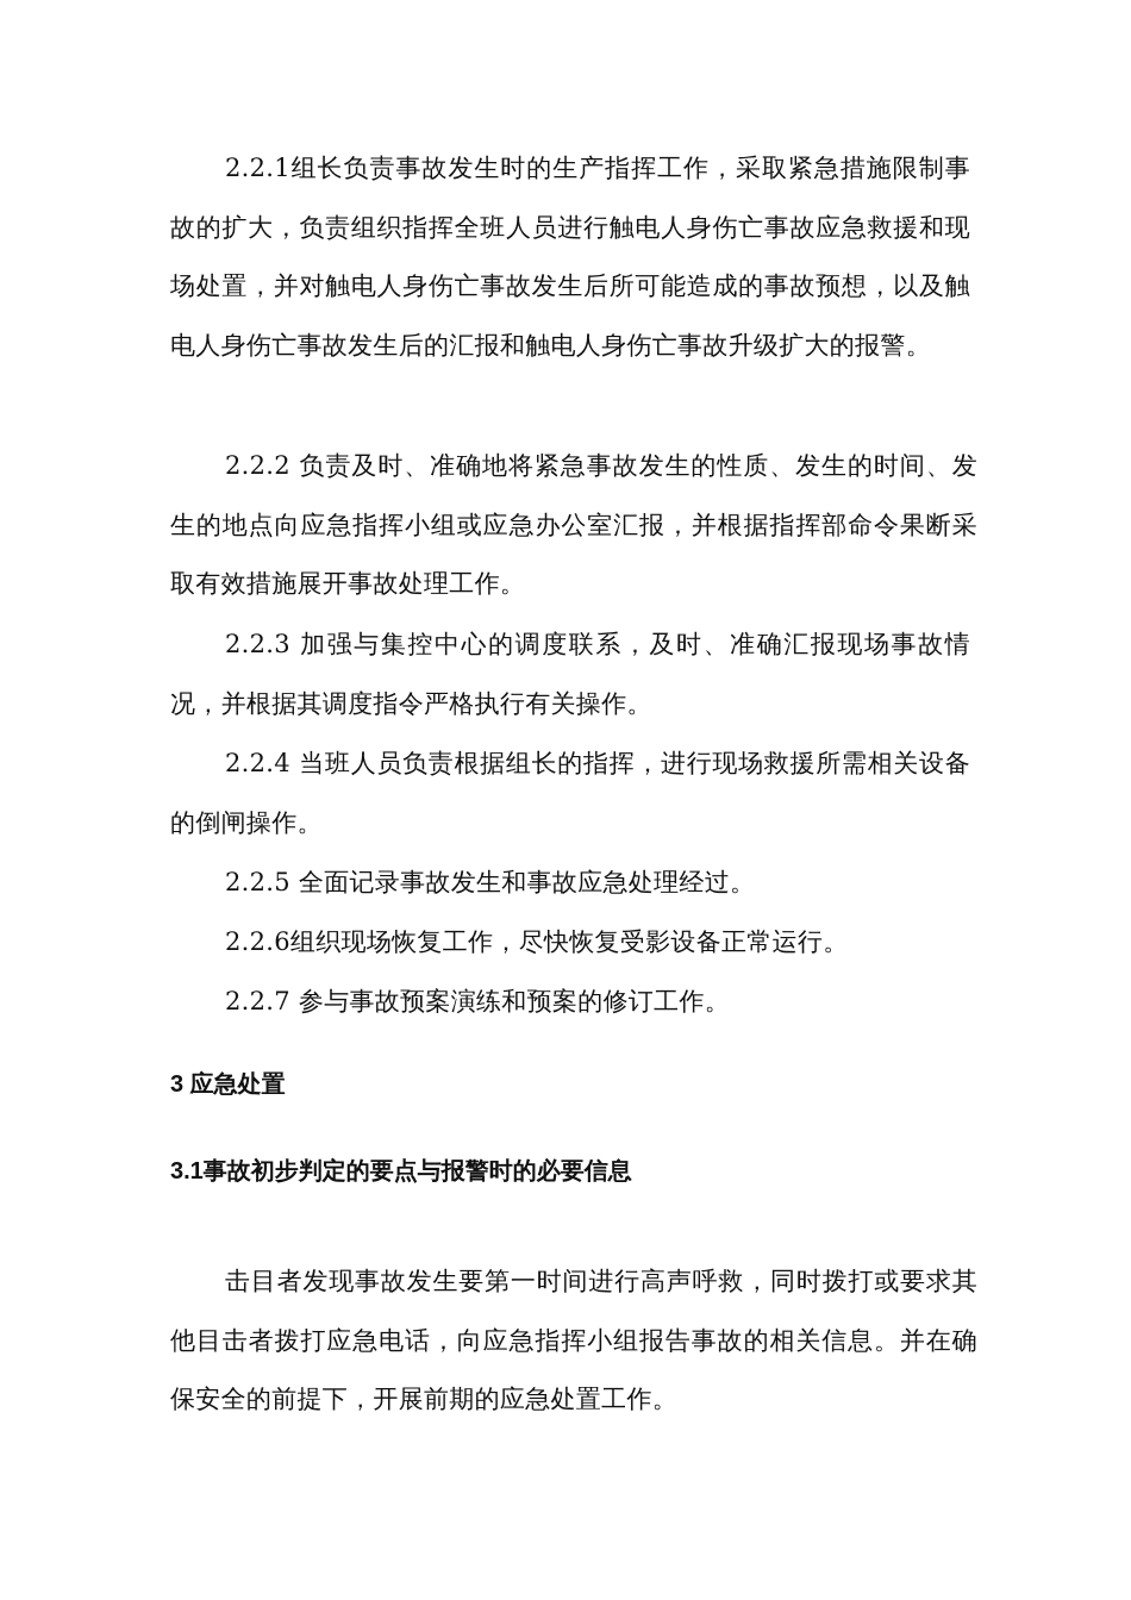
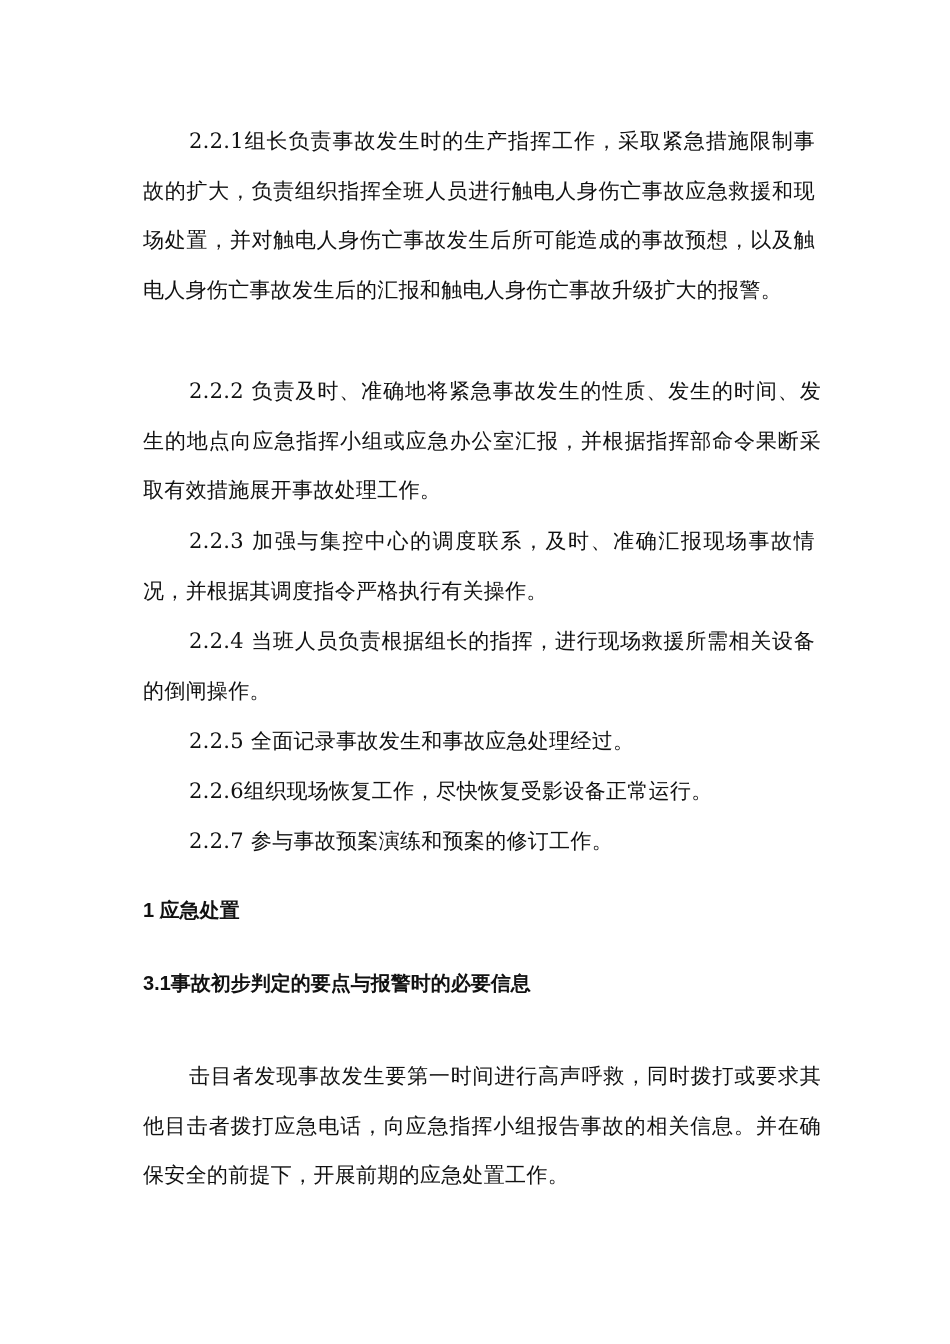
  2.2.1组长负责事故发生时的生产指挥工作，采取紧急措施限制事故的扩大，负责组织指挥全班人员进行触电人身伤亡事故应急救援和现场处置，并对触电人身伤亡事故发生后所可能造成的事故预想，以及触电人身伤亡事故发生后的汇报和触电人身伤亡事故升级扩大的报警。
  2.2.2 负责及时、准确地将紧急事故发生的性质、发生的时间、发生的地点向应急指挥小组或应急办公室汇报，并根据指挥部命令果断采取有效措施展开事故处理工作。
  2.2.3 加强与集控中心的调度联系，及时、准确汇报现场事故情况，并根据其调度指令严格执行有关操作。
  2.2.4 当班人员负责根据组长的指挥，进行现场救援所需相关设备的倒闸操作。
  2.2.5 全面记录事故发生和事故应急处理经过。
  2.2.6组织现场恢复工作，尽快恢复受影设备正常运行。
  2.2.7 参与事故预案演练和预案的修订工作。
- 3 应急处置
+ 1 应急处置
  3.1事故初步判定的要点与报警时的必要信息
  击目者发现事故发生要第一时间进行高声呼救，同时拨打或要求其他目击者拨打应急电话，向应急指挥小组报告事故的相关信息。并在确保安全的前提下，开展前期的应急处置工作。
